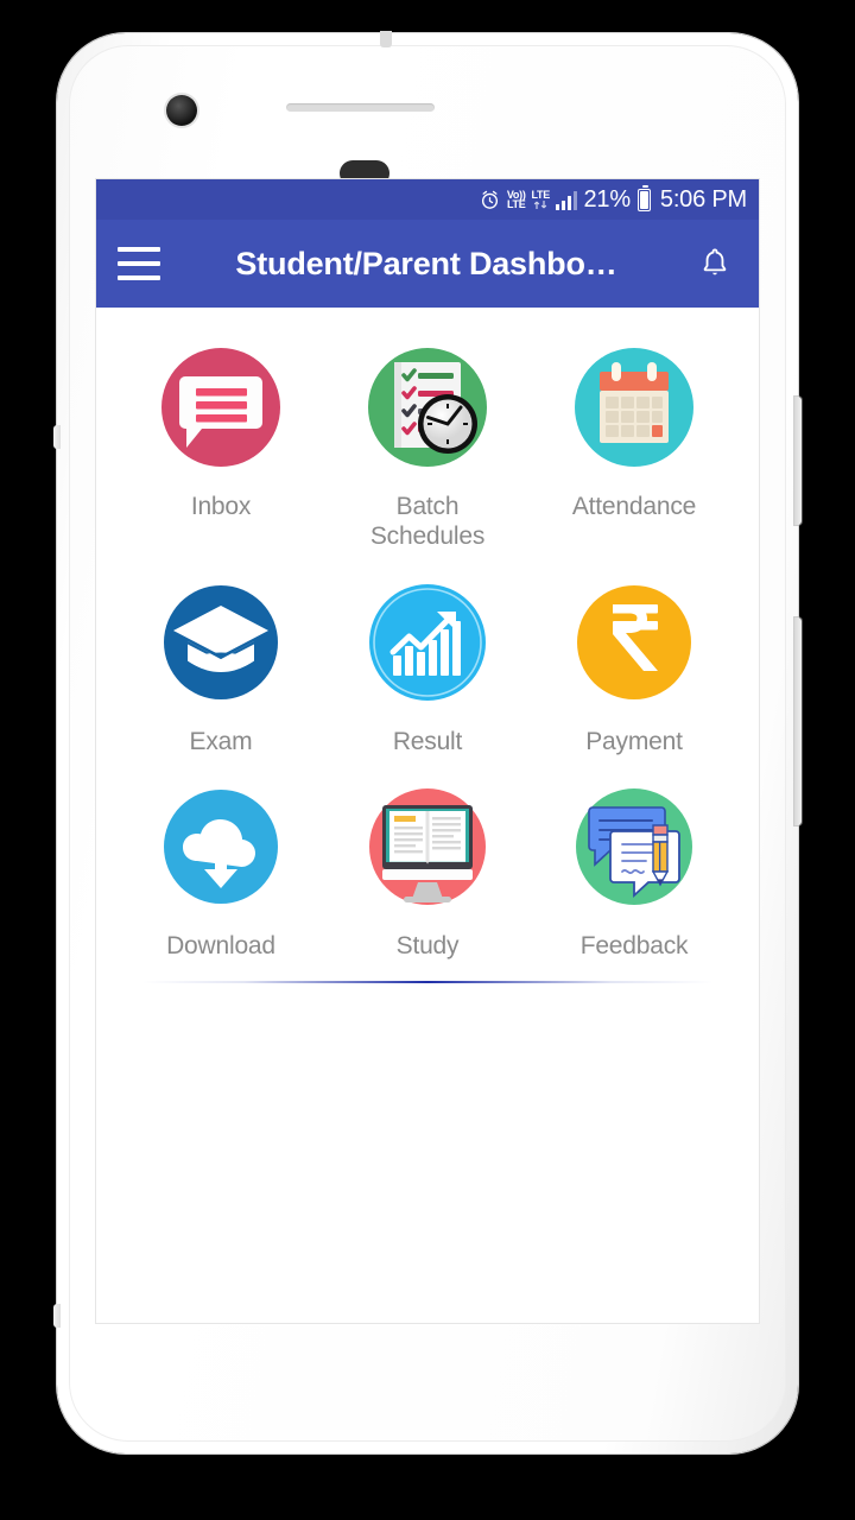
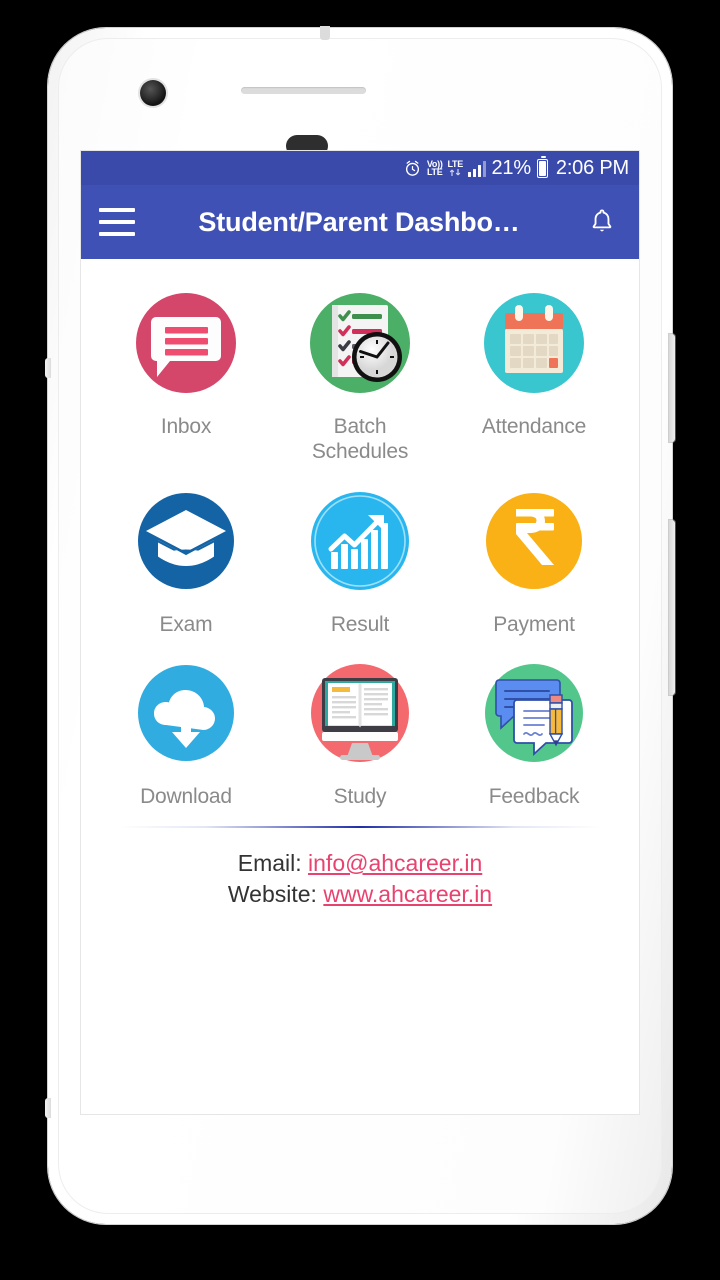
  Vo))
  LTE
  LTE
  21%
- 5:06 PM
+ 2:06 PM
  Student/Parent Dashbo…
  Inbox
  Batch
  Schedules
  Attendance
  Exam
  Result
  Payment
  Download
  Study
  Feedback
+ Email: info@ahcareer.in
+ Website: www.ahcareer.in
